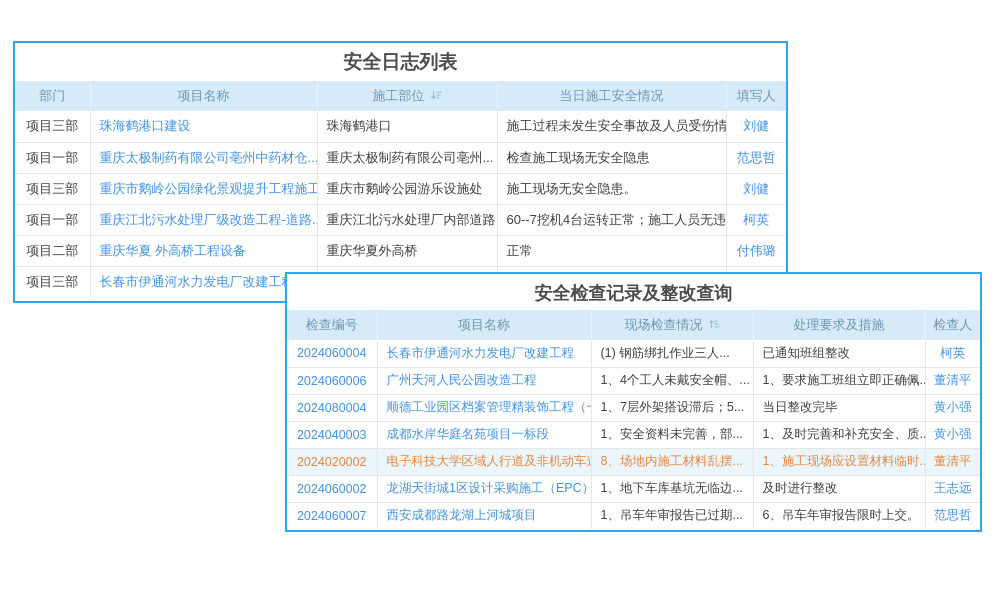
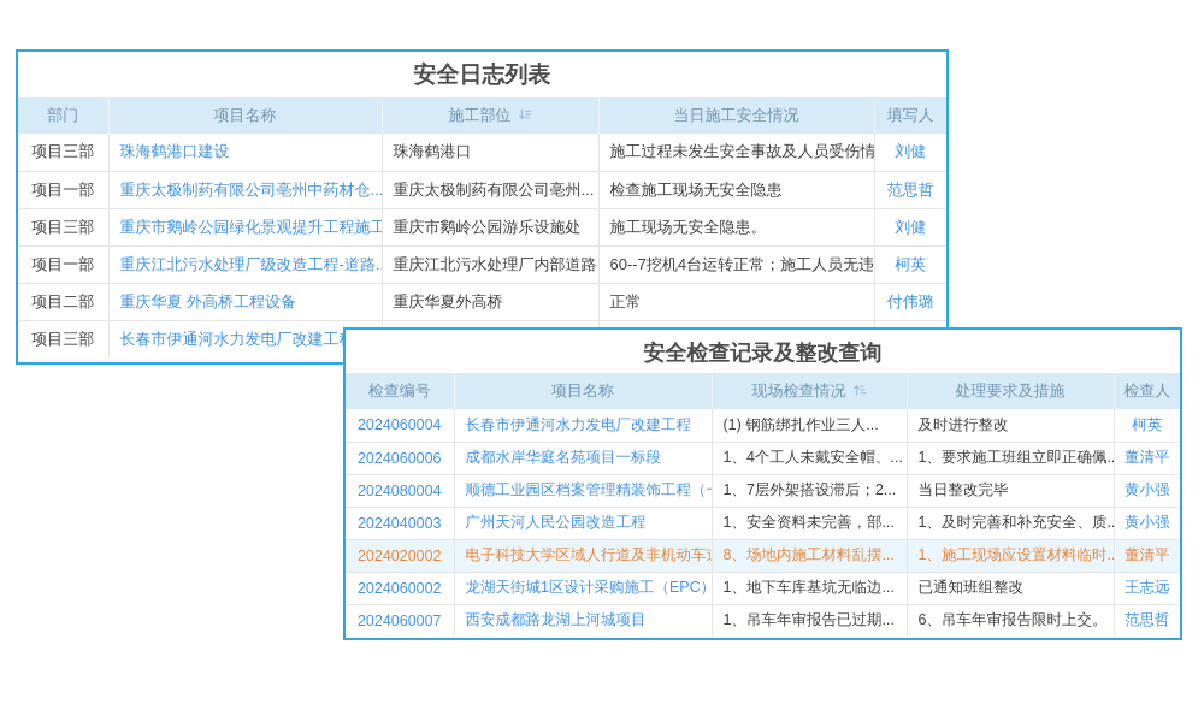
  安全日志列表
  部门	项目名称	施工部位	当日施工安全情况	填写人
  项目三部	珠海鹤港口建设	珠海鹤港口	施工过程未发生安全事故及人员受伤情	刘健
  项目一部	重庆太极制药有限公司亳州中药材仓..	重庆太极制药有限公司亳州...	检查施工现场无安全隐患	范思哲
  项目三部	重庆市鹅岭公园绿化景观提升工程施工	重庆市鹅岭公园游乐设施处	施工现场无安全隐患。	刘健
  项目一部	重庆江北污水处理厂级改造工程-道路.	重庆江北污水处理厂内部道路	60--7挖机4台运转正常；施工人员无违	柯英
  项目二部	重庆华夏 外高桥工程设备	重庆华夏外高桥	正常	付伟璐
  项目三部	长春市伊通河水力发电厂改建工
  安全检查记录及整改查询
  检查编号	项目名称	现场检查情况	处理要求及措施	检查人
- 2024060004	长春市伊通河水力发电厂改建工程	(1) 钢筋绑扎作业三人...	已通知班组整改	柯英
+ 2024060004	长春市伊通河水力发电厂改建工程	(1) 钢筋绑扎作业三人...	及时进行整改	柯英
- 2024060006	广州天河人民公园改造工程	1、4个工人未戴安全帽、...	1、要求施工班组立即正确佩.	董清平
+ 2024060006	成都水岸华庭名苑项目一标段	1、4个工人未戴安全帽、...	1、要求施工班组立即正确佩.	董清平
- 2024080004	顺德工业园区档案管理精装饰工程（	1、7层外架搭设滞后；5...	当日整改完毕	黄小强
+ 2024080004	顺德工业园区档案管理精装饰工程（	1、7层外架搭设滞后；2...	当日整改完毕	黄小强
- 2024040003	成都水岸华庭名苑项目一标段	1、安全资料未完善，部...	1、及时完善和补充安全、质.	黄小强
+ 2024040003	广州天河人民公园改造工程	1、安全资料未完善，部...	1、及时完善和补充安全、质.	黄小强
  2024020002	电子科技大学区域人行道及非机动车	8、场地内施工材料乱摆...	1、施工现场应设置材料临时.	董清平
- 2024060002	龙湖天街城1区设计采购施工（EPC）	1、地下车库基坑无临边...	及时进行整改	王志远
+ 2024060002	龙湖天街城1区设计采购施工（EPC）	1、地下车库基坑无临边...	已通知班组整改	王志远
  2024060007	西安成都路龙湖上河城项目	1、吊车年审报告已过期...	6、吊车年审报告限时上交。	范思哲
